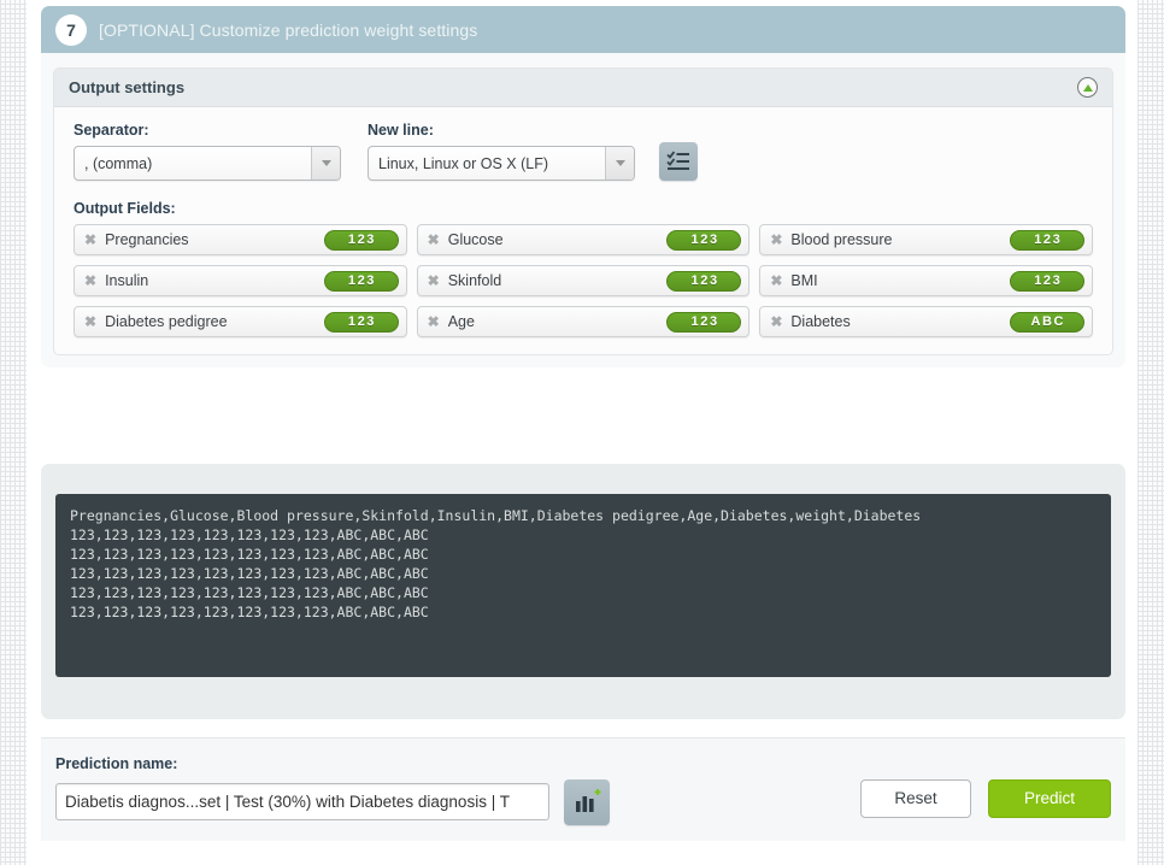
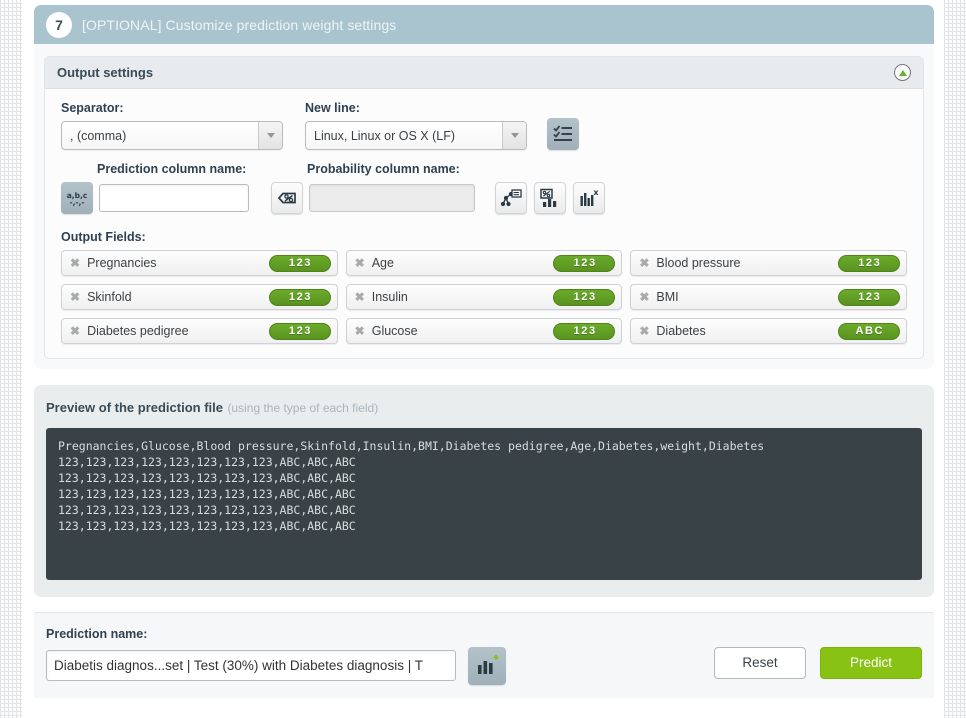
  7
  [OPTIONAL] Customize prediction weight settings
  Output settings
  Separator:
  , (comma)
  New line:
  Linux, Linux or OS X (LF)
+ Prediction column name:
+ a,b,c
+ -,-,-
+ Probability column name:
+ x
  Output Fields:
  ✖
  Pregnancies
  123
  ✖
- Glucose
+ Age
  123
  ✖
  Blood pressure
  123
  ✖
- Insulin
+ Skinfold
  123
  ✖
- Skinfold
+ Insulin
  123
  ✖
  BMI
  123
  ✖
  Diabetes pedigree
  123
  ✖
- Age
+ Glucose
  123
  ✖
  Diabetes
  ABC
+ Preview of the prediction file (using the type of each field)
  Pregnancies,Glucose,Blood pressure,Skinfold,Insulin,BMI,Diabetes pedigree,Age,Diabetes,weight,Diabetes
  123,123,123,123,123,123,123,123,ABC,ABC,ABC
  123,123,123,123,123,123,123,123,ABC,ABC,ABC
  123,123,123,123,123,123,123,123,ABC,ABC,ABC
  123,123,123,123,123,123,123,123,ABC,ABC,ABC
  123,123,123,123,123,123,123,123,ABC,ABC,ABC
  Prediction name:
  Diabetis diagnos...set | Test (30%) with Diabetes diagnosis | T
  Reset
  Predict
